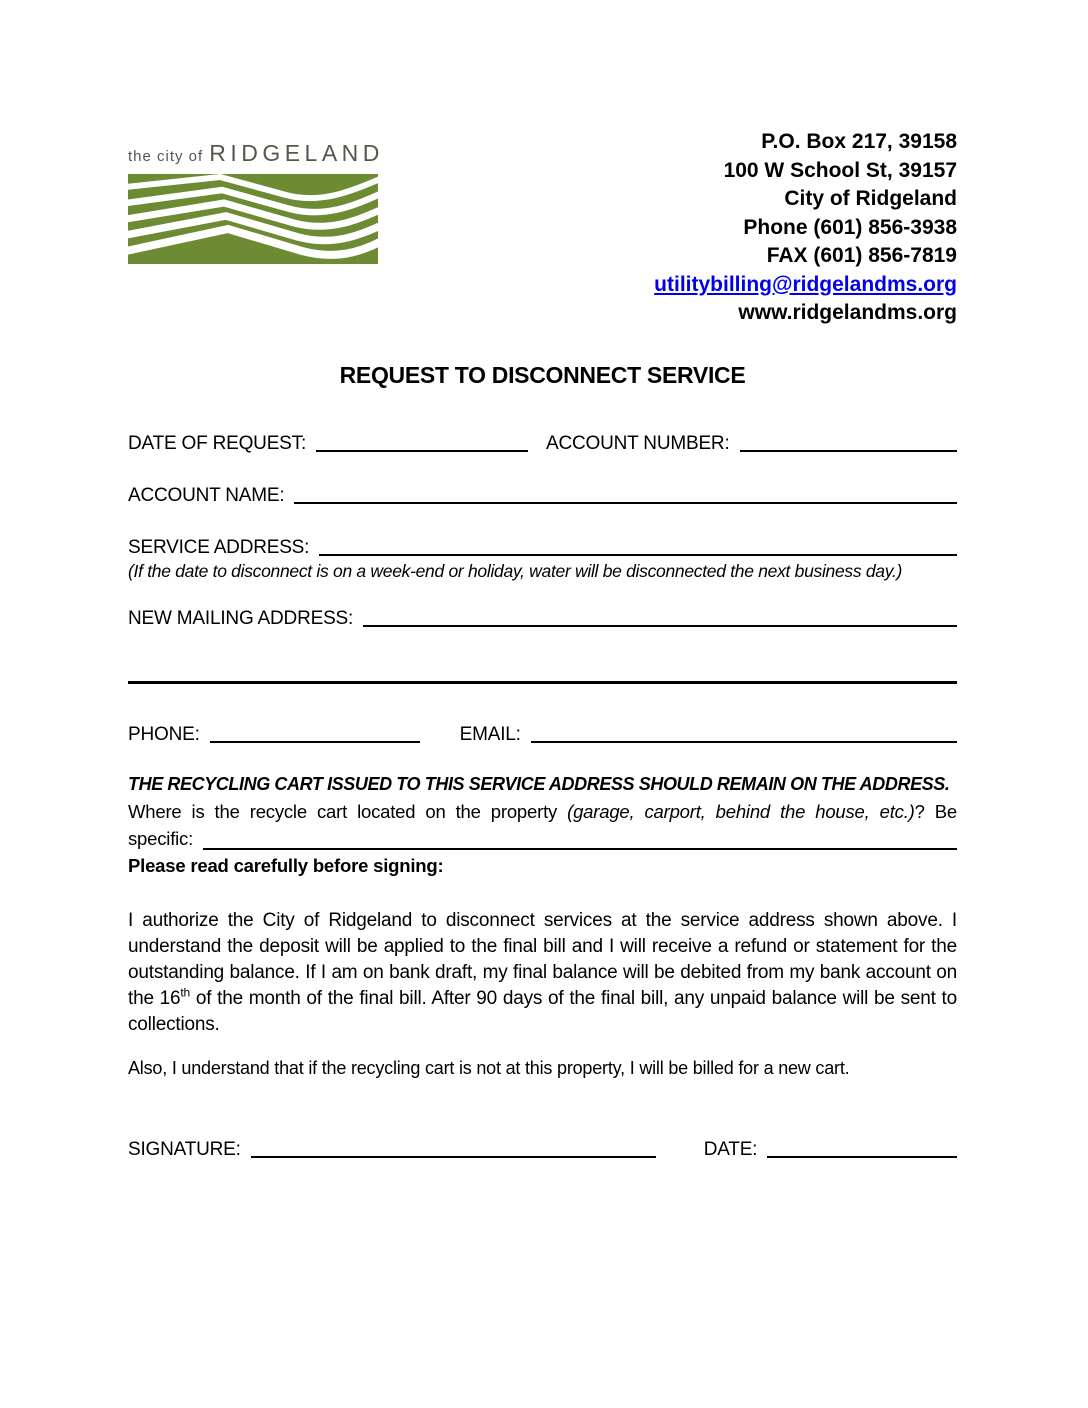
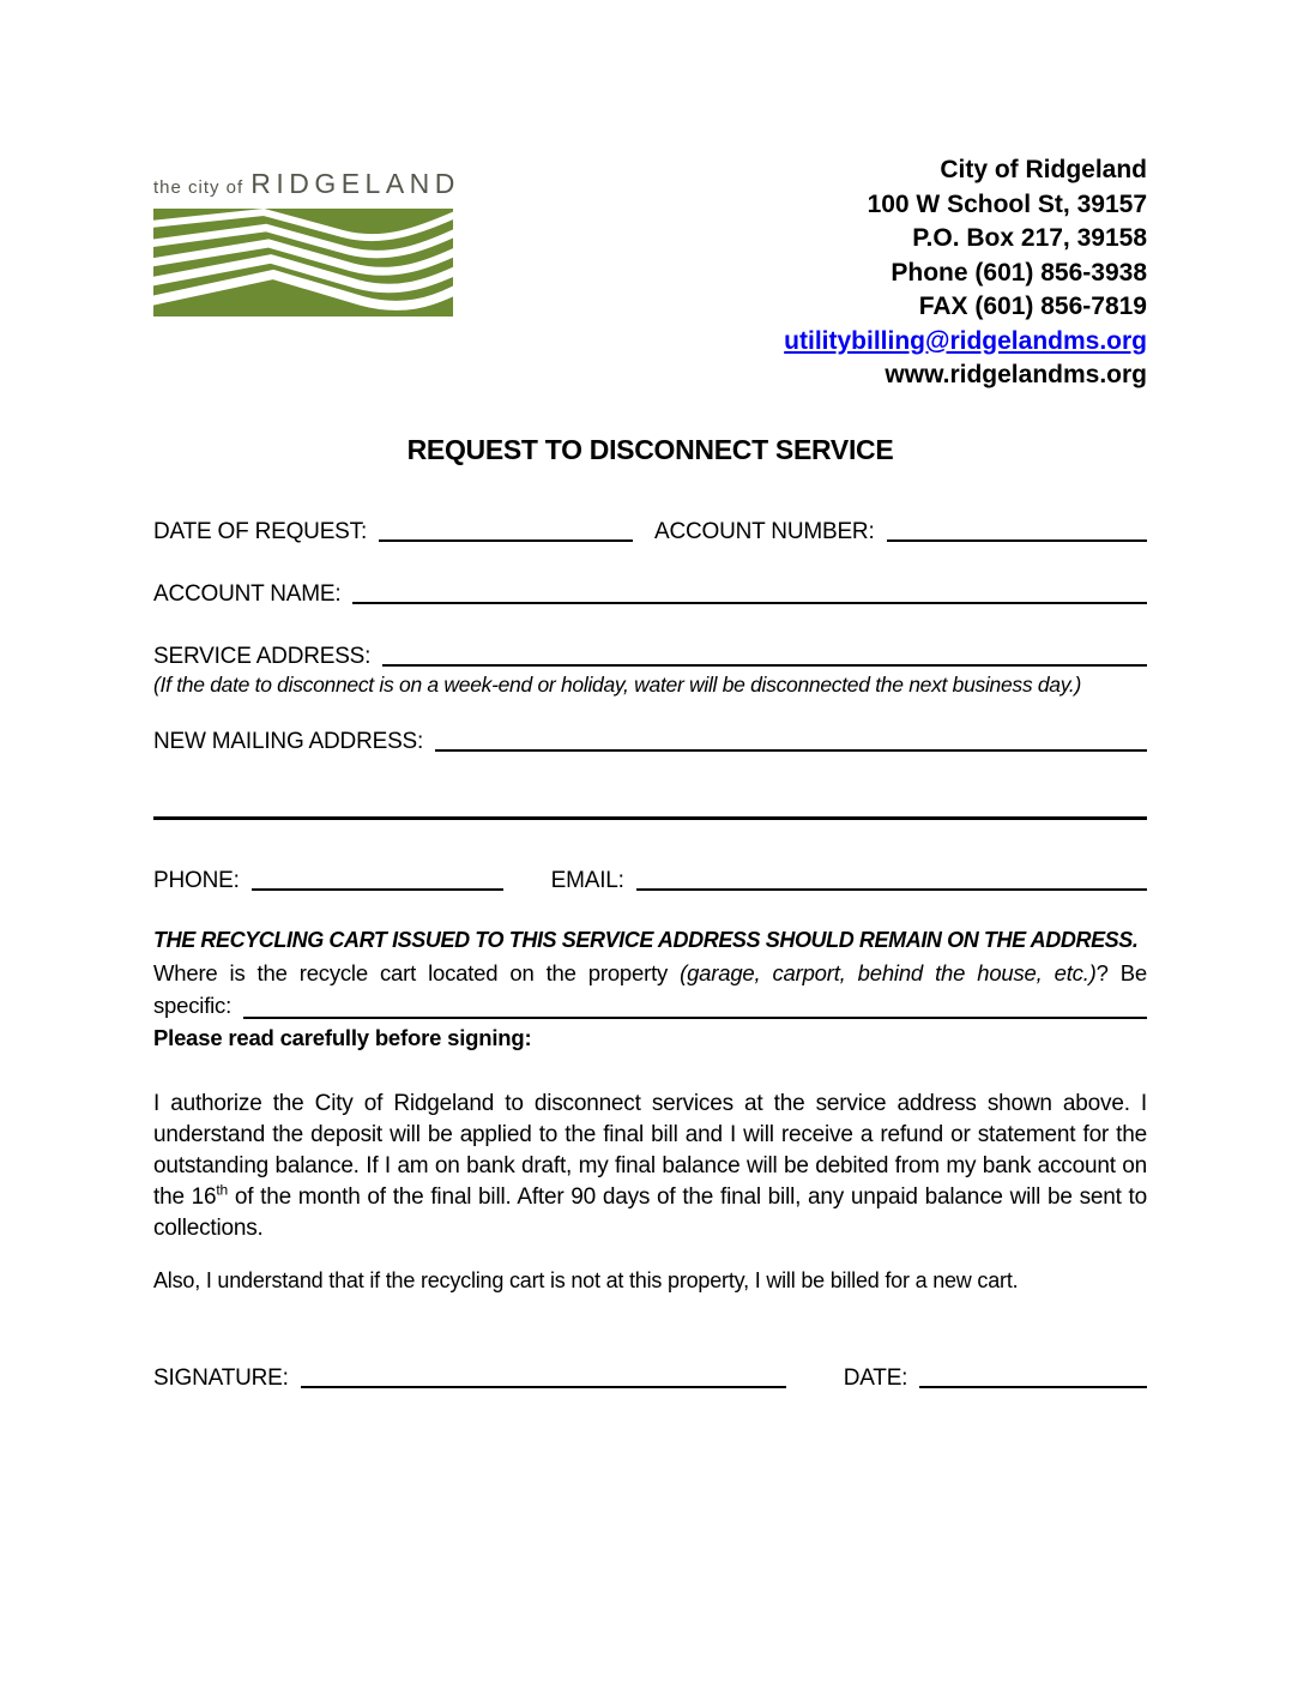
  the city of RIDGELAND
- P.O. Box 217, 39158
+ City of Ridgeland
  100 W School St, 39157
- City of Ridgeland
+ P.O. Box 217, 39158
  Phone (601) 856-3938
  FAX (601) 856-7819
  utilitybilling@ridgelandms.org
  www.ridgelandms.org
  REQUEST TO DISCONNECT SERVICE
  DATE OF REQUEST:
  ACCOUNT NUMBER:
  ACCOUNT NAME:
  SERVICE ADDRESS:
  (If the date to disconnect is on a week-end or holiday, water will be disconnected the next business day.)
  NEW MAILING ADDRESS:
  PHONE:
  EMAIL:
  THE RECYCLING CART ISSUED TO THIS SERVICE ADDRESS SHOULD REMAIN ON THE ADDRESS.
  Where is the recycle cart located on the property (garage, carport, behind the house, etc.)? Be
  specific:
  Please read carefully before signing:
  I authorize the City of Ridgeland to disconnect services at the service address shown above. I understand the deposit will be applied to the final bill and I will receive a refund or statement for the outstanding balance. If I am on bank draft, my final balance will be debited from my bank account on the 16th of the month of the final bill. After 90 days of the final bill, any unpaid balance will be sent to collections.
  Also, I understand that if the recycling cart is not at this property, I will be billed for a new cart.
  SIGNATURE:
  DATE:
